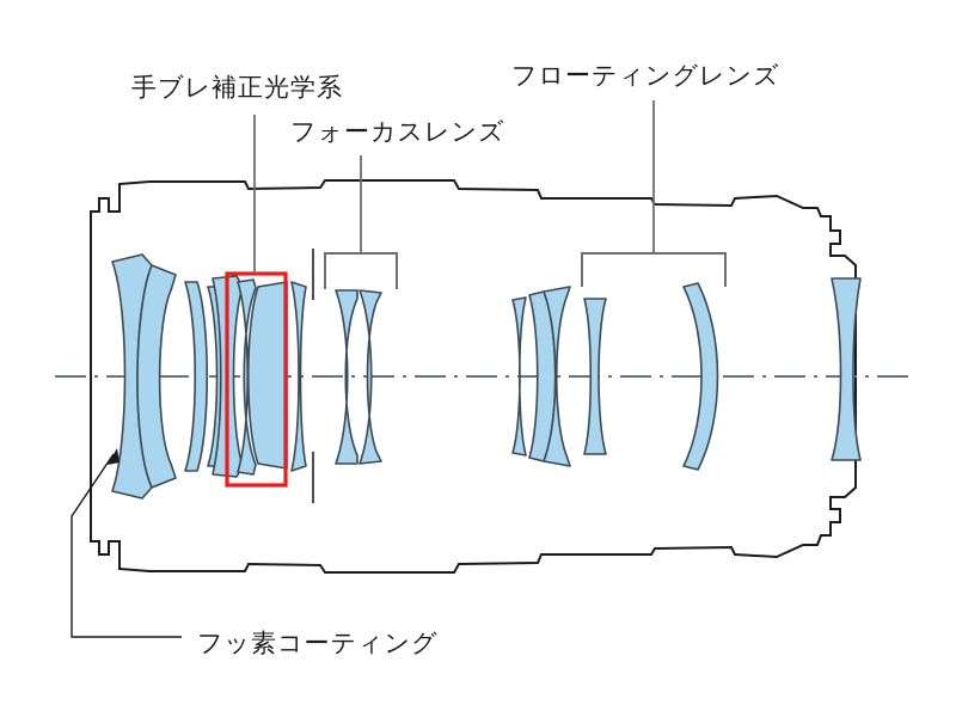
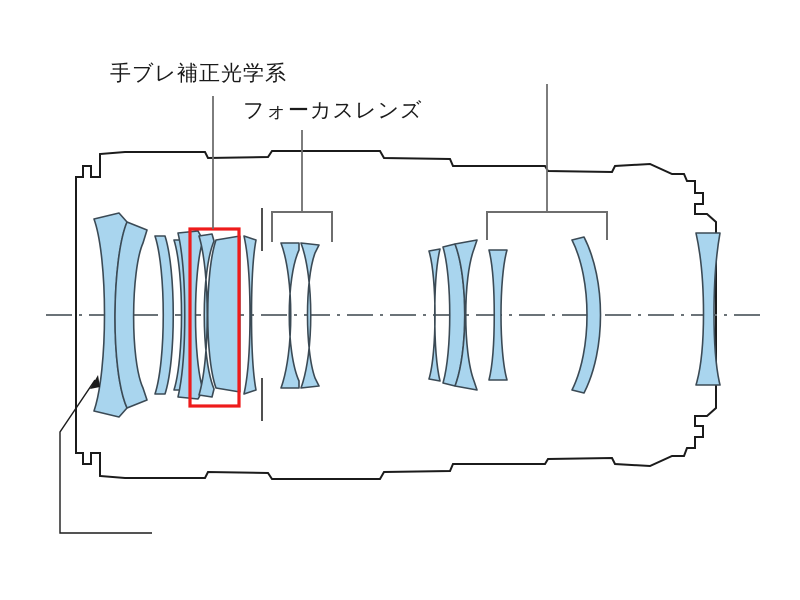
  手ブレ補正光学系
  フォーカスレンズ
- フローティングレンズ
- フッ素コーティング
